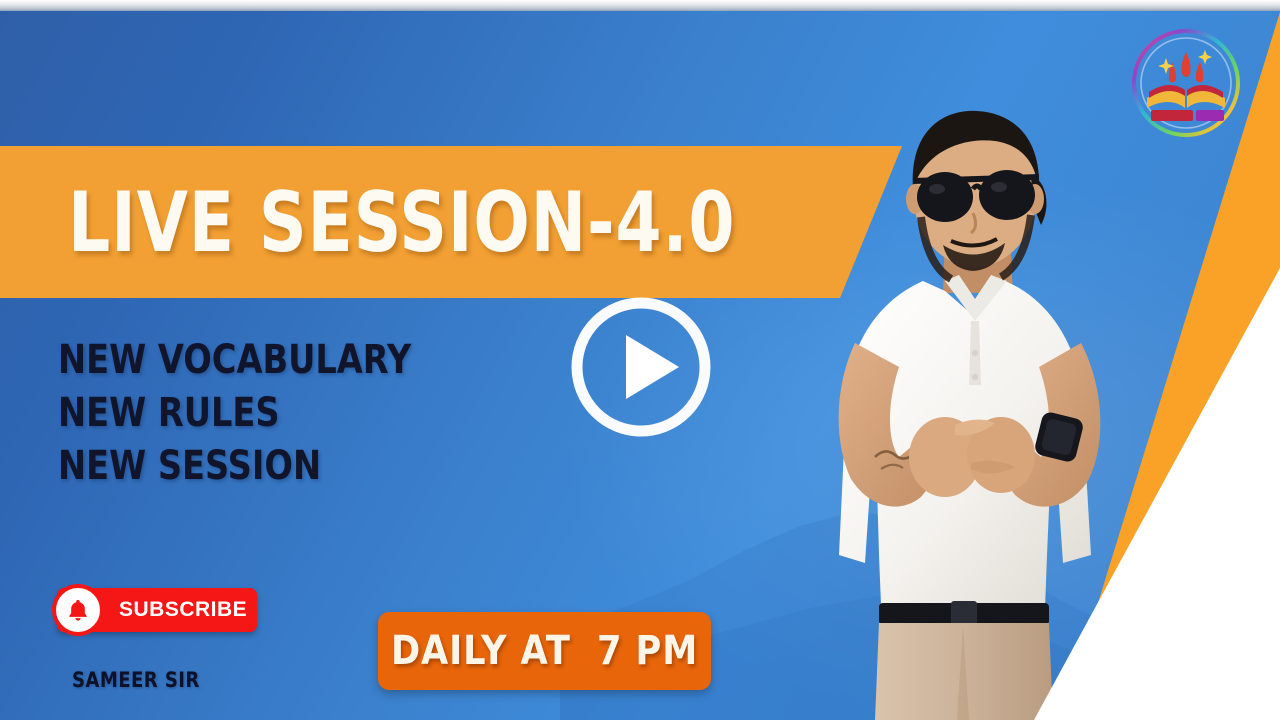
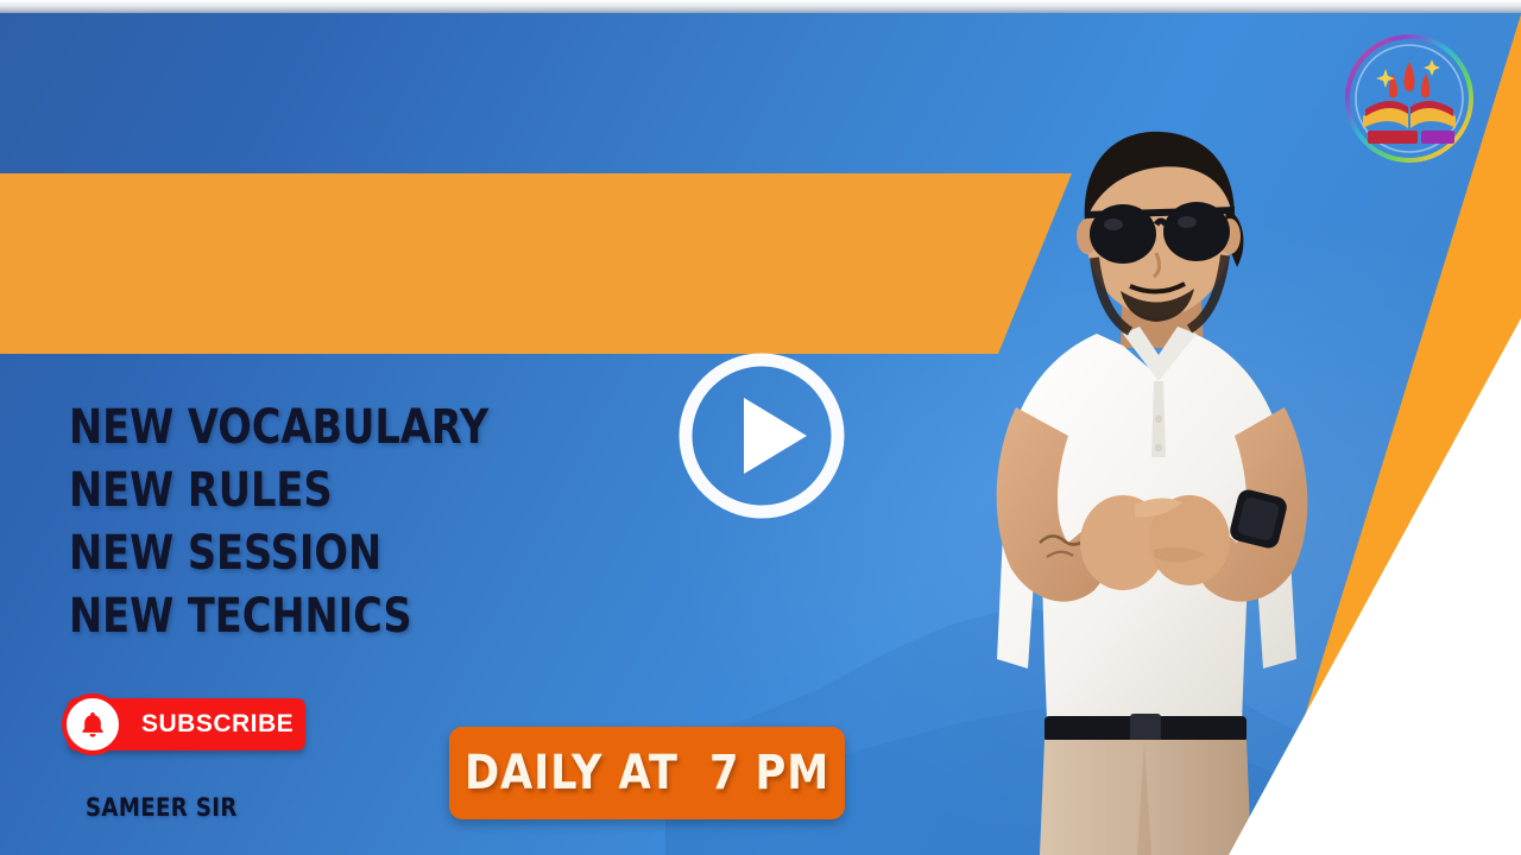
- LIVE SESSION-4.0
  NEW VOCABULARY
  NEW RULES
  NEW SESSION
+ NEW TECHNICS
  SUBSCRIBE
  SAMEER SIR
  DAILY AT 7 PM
